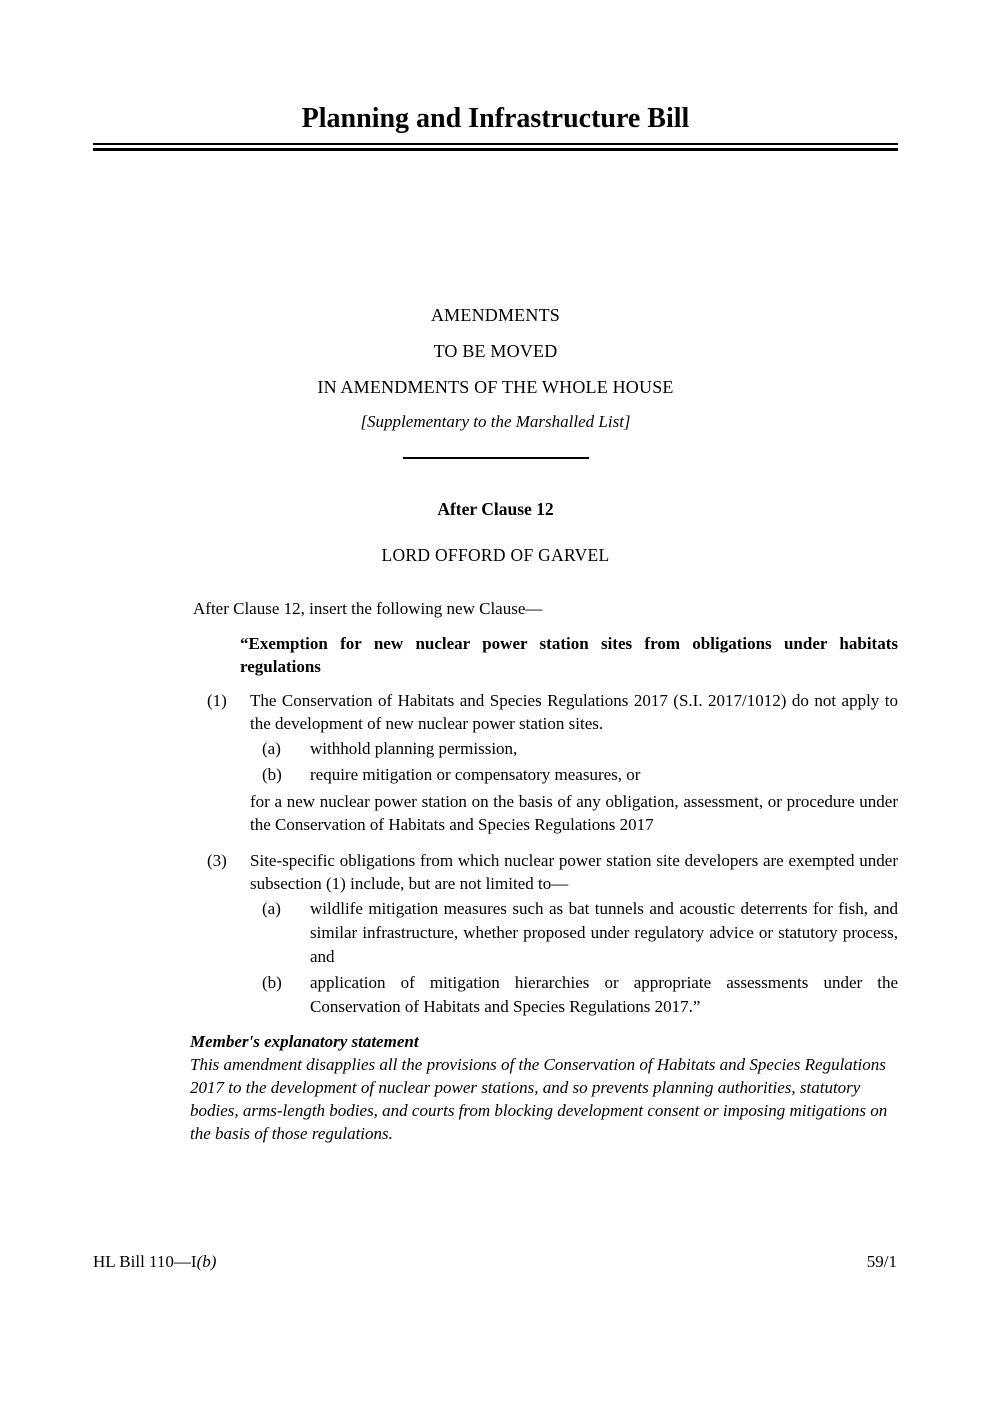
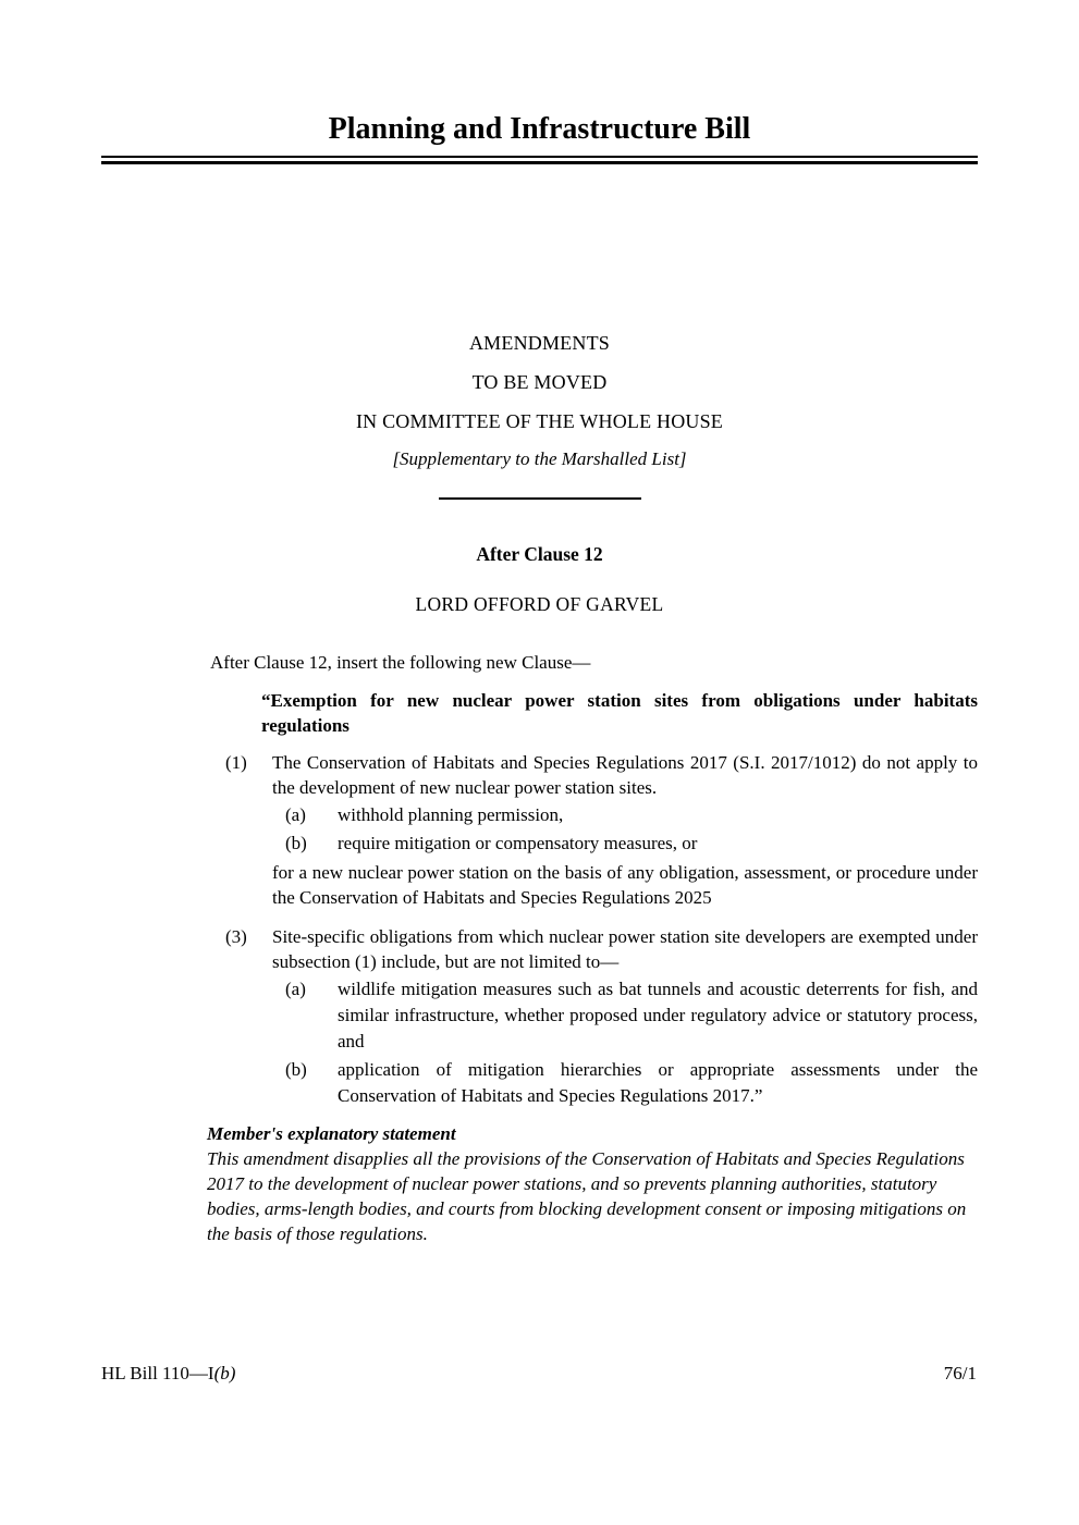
  Planning and Infrastructure Bill
  AMENDMENTS
  TO BE MOVED
- IN AMENDMENTS OF THE WHOLE HOUSE
+ IN COMMITTEE OF THE WHOLE HOUSE
  [Supplementary to the Marshalled List]
  After Clause 12
  LORD OFFORD OF GARVEL
  After Clause 12, insert the following new Clause—
  “Exemption for new nuclear power station sites from obligations under habitats regulations
  (1)
  The Conservation of Habitats and Species Regulations 2017 (S.I. 2017/1012) do not apply to the development of new nuclear power station sites.
  (a)
  withhold planning permission,
  (b)
  require mitigation or compensatory measures, or
- for a new nuclear power station on the basis of any obligation, assessment, or procedure under the Conservation of Habitats and Species Regulations 2017
+ for a new nuclear power station on the basis of any obligation, assessment, or procedure under the Conservation of Habitats and Species Regulations 2025
  (3)
  Site-specific obligations from which nuclear power station site developers are exempted under subsection (1) include, but are not limited to—
  (a)
  wildlife mitigation measures such as bat tunnels and acoustic deterrents for fish, and similar infrastructure, whether proposed under regulatory advice or statutory process, and
  (b)
  application of mitigation hierarchies or appropriate assessments under the Conservation of Habitats and Species Regulations 2017.”
  Member's explanatory statement
  This amendment disapplies all the provisions of the Conservation of Habitats and Species Regulations 2017 to the development of nuclear power stations, and so prevents planning authorities, statutory bodies, arms-length bodies, and courts from blocking development consent or imposing mitigations on the basis of those regulations.
  HL Bill 110—I(b)
- 59/1
+ 76/1
